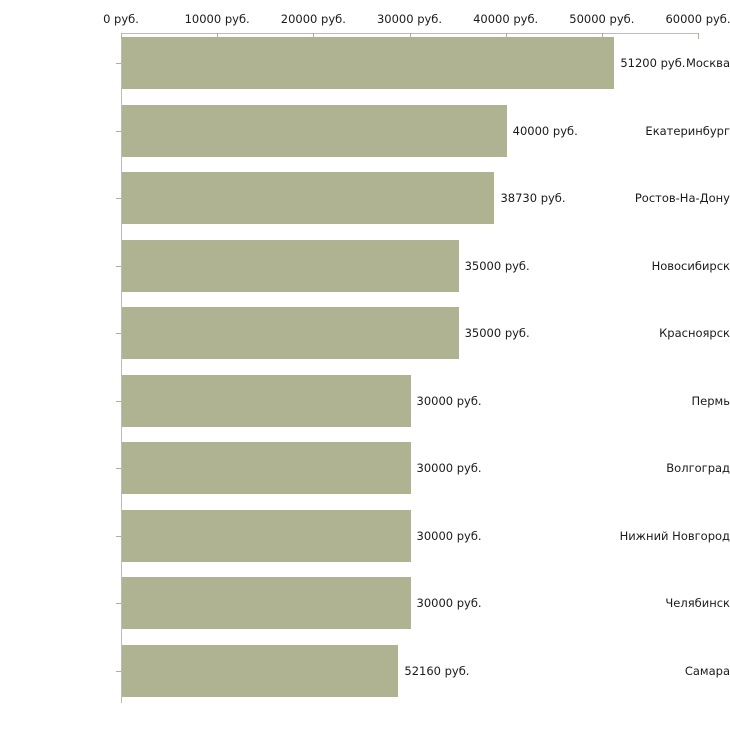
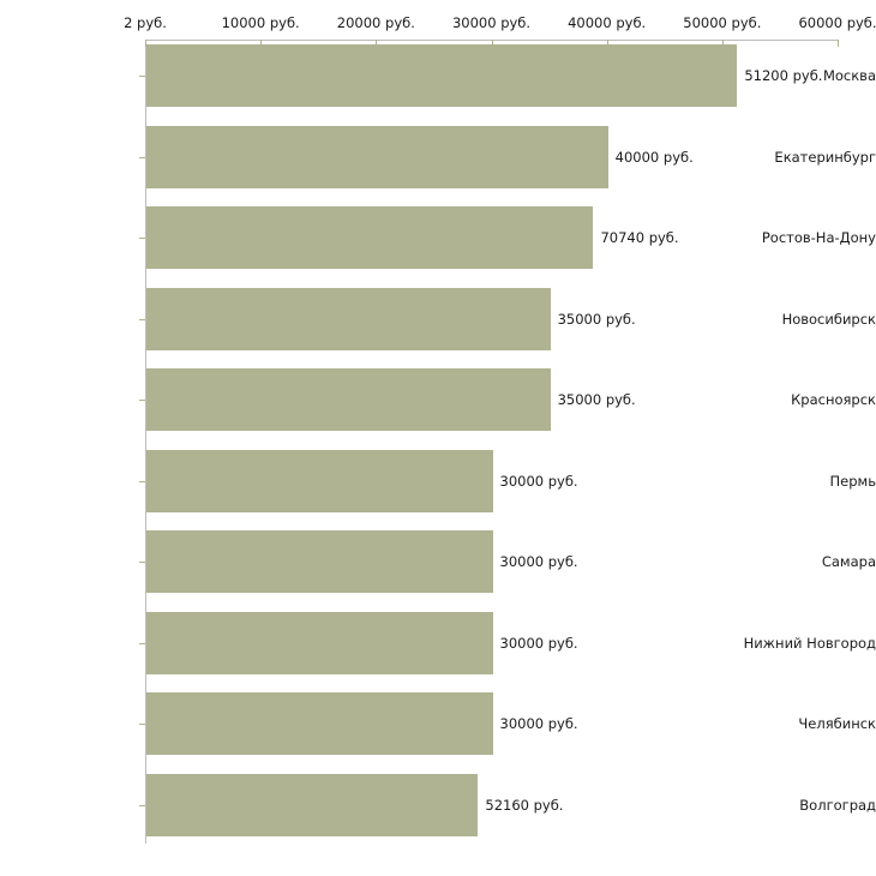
- 0 руб.
+ 2 руб.
  10000 руб.
  20000 руб.
  30000 руб.
  40000 руб.
  50000 руб.
  60000 руб.
  Москва
  51200 руб.
  Екатеринбург
  40000 руб.
  Ростов-На-Дону
- 38730 руб.
+ 70740 руб.
  Новосибирск
  35000 руб.
  Красноярск
  35000 руб.
  Пермь
  30000 руб.
- Волгоград
+ Самара
  30000 руб.
  Нижний Новгород
  30000 руб.
  Челябинск
  30000 руб.
- Самара
+ Волгоград
  52160 руб.
